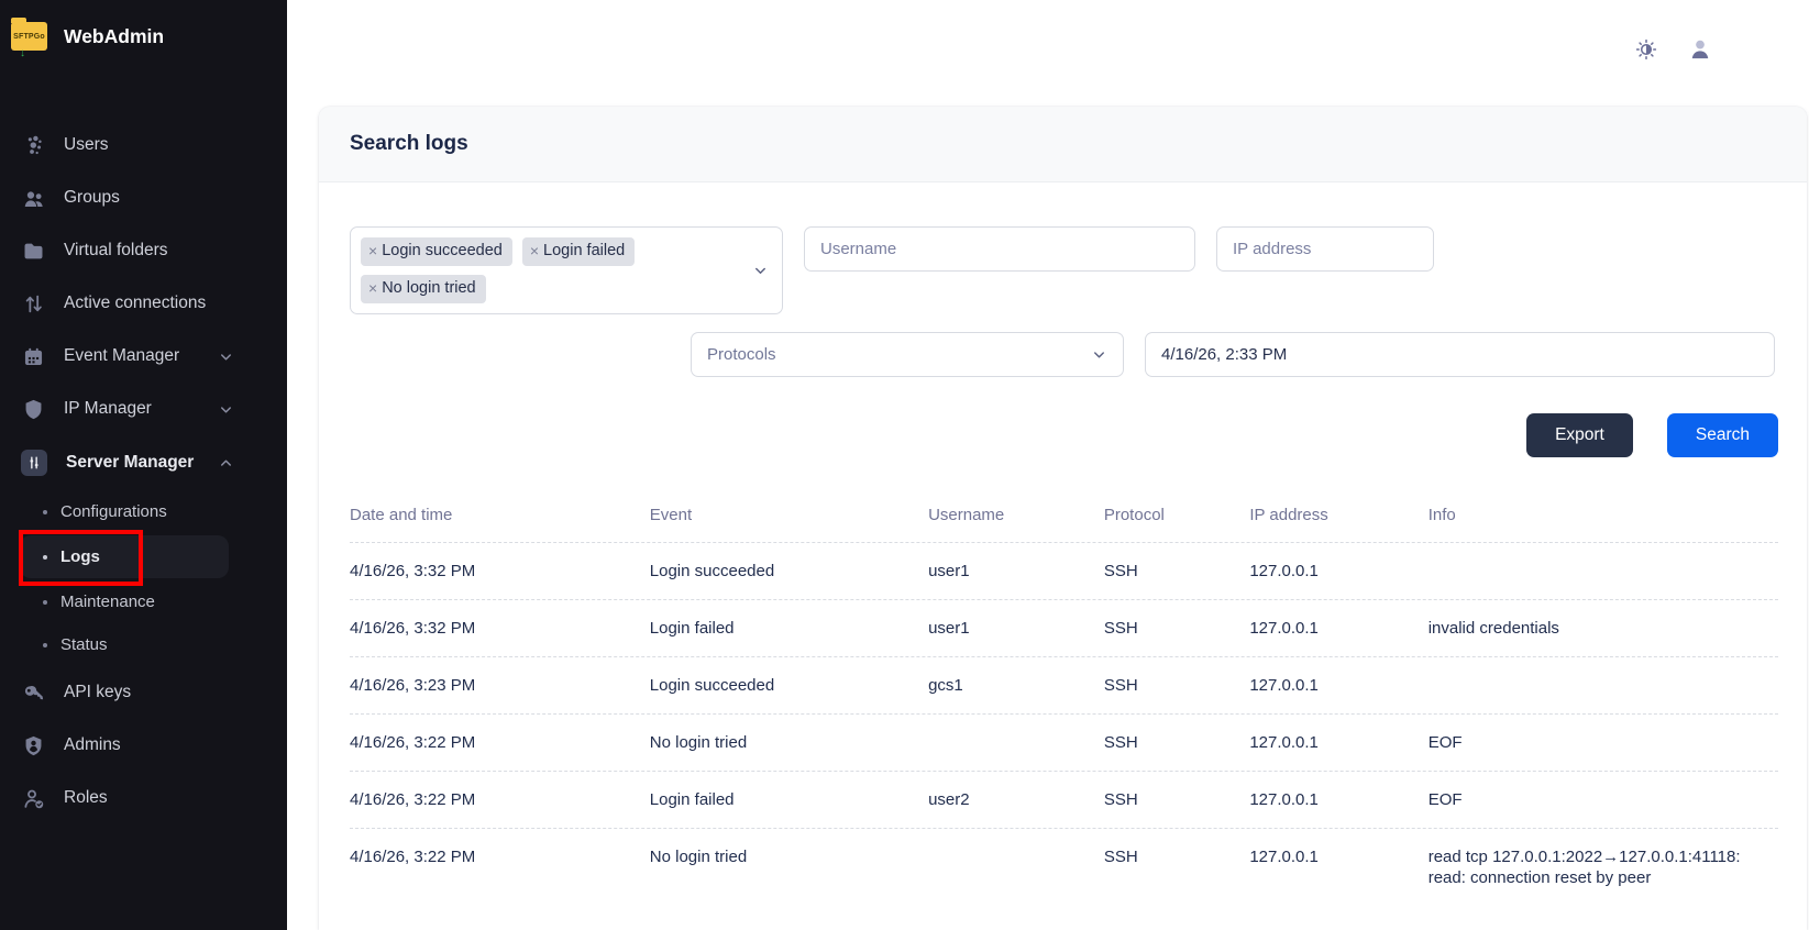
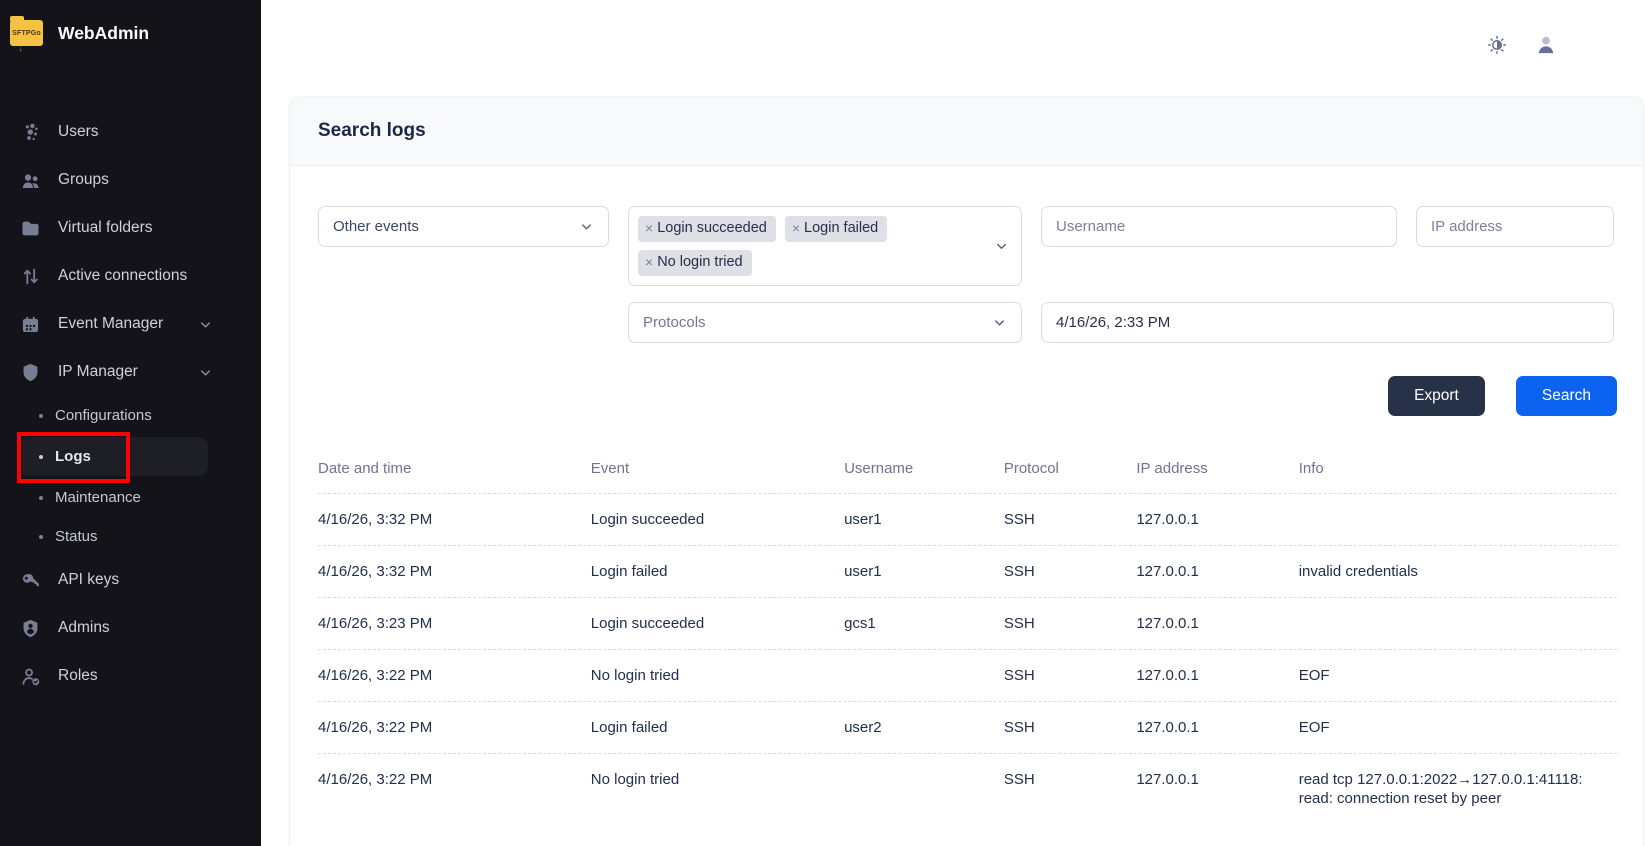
  ↓
  WebAdmin
  Users
  Groups
  Virtual folders
  Active connections
  Event Manager
  IP Manager
- Server Manager
  Configurations
  Logs
  Maintenance
  Status
  API keys
  Admins
  Roles
  Search logs
+ Other events
  ×
  Login succeeded
  ×
  Login failed
  ×
  No login tried
  Username
  IP address
  Protocols
  4/16/26, 2:33 PM
  Export
  Search
  Date and time
  Event
  Username
  Protocol
  IP address
  Info
  4/16/26, 3:32 PM
  Login succeeded
  user1
  SSH
  127.0.0.1
  4/16/26, 3:32 PM
  Login failed
  user1
  SSH
  127.0.0.1
  invalid credentials
  4/16/26, 3:23 PM
  Login succeeded
  gcs1
  SSH
  127.0.0.1
  4/16/26, 3:22 PM
  No login tried
  SSH
  127.0.0.1
  EOF
  4/16/26, 3:22 PM
  Login failed
  user2
  SSH
  127.0.0.1
  EOF
  4/16/26, 3:22 PM
  No login tried
  SSH
  127.0.0.1
  read tcp 127.0.0.1:2022→127.0.0.1:41118: read: connection reset by peer
